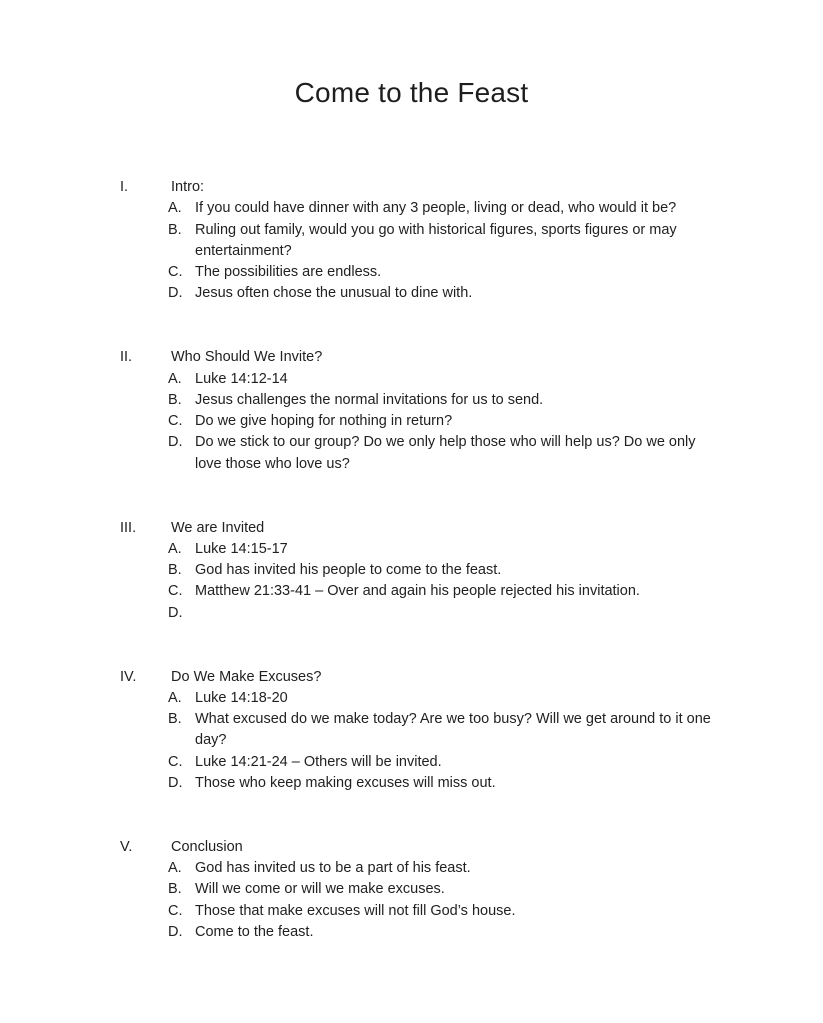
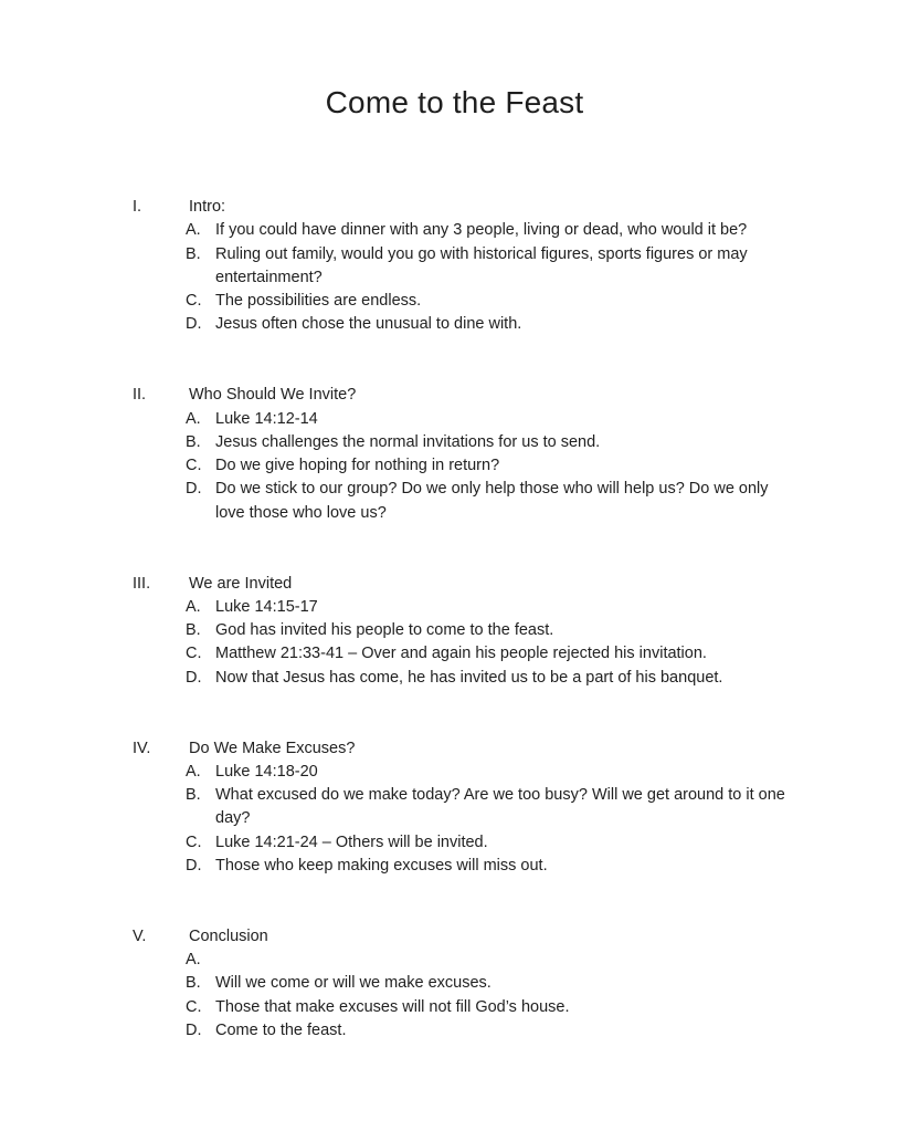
  Come to the Feast
  I.
  Intro:
  A.
  If you could have dinner with any 3 people, living or dead, who would it be?
  B.
  Ruling out family, would you go with historical figures, sports figures or may
  entertainment?
  C.
  The possibilities are endless.
  D.
  Jesus often chose the unusual to dine with.
  II.
  Who Should We Invite?
  A.
  Luke 14:12-14
  B.
  Jesus challenges the normal invitations for us to send.
  C.
  Do we give hoping for nothing in return?
  D.
  Do we stick to our group? Do we only help those who will help us? Do we only
  love those who love us?
  III.
  We are Invited
  A.
  Luke 14:15-17
  B.
  God has invited his people to come to the feast.
  C.
  Matthew 21:33-41 – Over and again his people rejected his invitation.
  D.
+ Now that Jesus has come, he has invited us to be a part of his banquet.
  IV.
  Do We Make Excuses?
  A.
  Luke 14:18-20
  B.
  What excused do we make today? Are we too busy? Will we get around to it one
  day?
  C.
  Luke 14:21-24 – Others will be invited.
  D.
  Those who keep making excuses will miss out.
  V.
  Conclusion
  A.
- God has invited us to be a part of his feast.
  B.
  Will we come or will we make excuses.
  C.
  Those that make excuses will not fill God’s house.
  D.
  Come to the feast.
